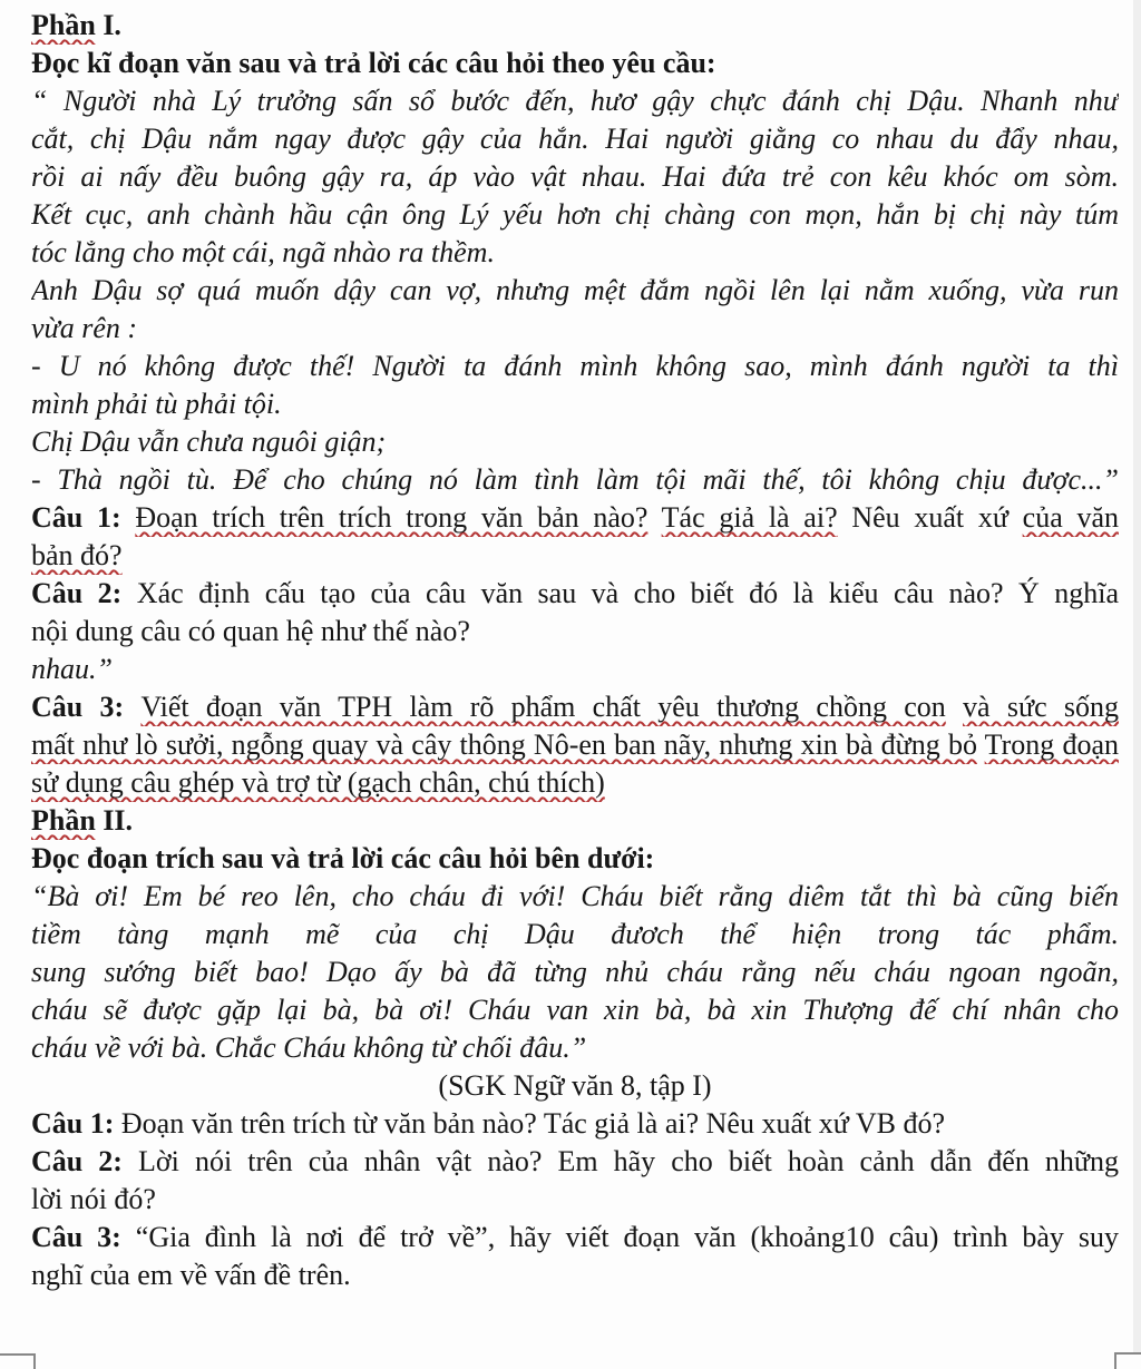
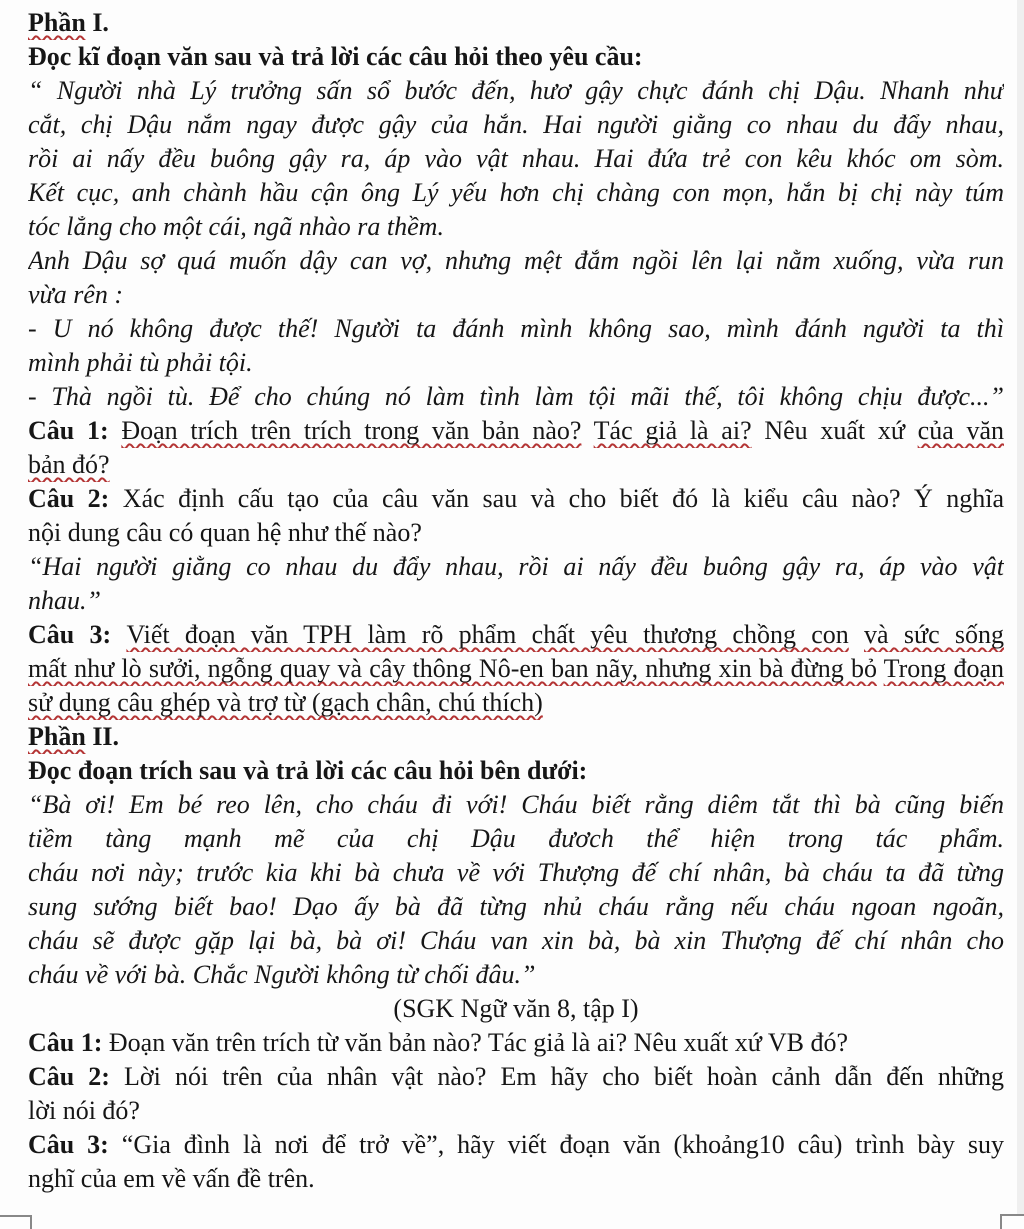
  Phần I.
  Đọc kĩ đoạn văn sau và trả lời các câu hỏi theo yêu cầu:
  “ Người nhà Lý trưởng sấn sổ bước đến, hươ gậy chực đánh chị Dậu. Nhanh như
  cắt, chị Dậu nắm ngay được gậy của hắn. Hai người giằng co nhau du đẩy nhau,
  rồi ai nấy đều buông gậy ra, áp vào vật nhau. Hai đứa trẻ con kêu khóc om sòm.
  Kết cục, anh chành hầu cận ông Lý yếu hơn chị chàng con mọn, hắn bị chị này túm
  tóc lẳng cho một cái, ngã nhào ra thềm.
  Anh Dậu sợ quá muốn dậy can vợ, nhưng mệt đắm ngồi lên lại nằm xuống, vừa run
  vừa rên :
  - U nó không được thế! Người ta đánh mình không sao, mình đánh người ta thì
  mình phải tù phải tội.
- Chị Dậu vẫn chưa nguôi giận;
  - Thà ngồi tù. Để cho chúng nó làm tình làm tội mãi thế, tôi không chịu được...”
  Câu 1: Đoạn trích trên trích trong văn bản nào? Tác giả là ai? Nêu xuất xứ của văn
  bản đó?
  Câu 2: Xác định cấu tạo của câu văn sau và cho biết đó là kiểu câu nào? Ý nghĩa
  nội dung câu có quan hệ như thế nào?
+ “Hai người giằng co nhau du đẩy nhau, rồi ai nấy đều buông gậy ra, áp vào vật
  nhau.”
  Câu 3: Viết đoạn văn TPH làm rõ phẩm chất yêu thương chồng con và sức sống
  mất như lò sưởi, ngỗng quay và cây thông Nô-en ban nãy, nhưng xin bà đừng bỏ Trong đoạn
  sử dụng câu ghép và trợ từ (gạch chân, chú thích)
  Phần II.
  Đọc đoạn trích sau và trả lời các câu hỏi bên dưới:
  “Bà ơi! Em bé reo lên, cho cháu đi với! Cháu biết rằng diêm tắt thì bà cũng biến
  tiềm tàng mạnh mẽ của chị Dậu đươch thể hiện trong tác phẩm.
+ cháu nơi này; trước kia khi bà chưa về với Thượng đế chí nhân, bà cháu ta đã từng
  sung sướng biết bao! Dạo ấy bà đã từng nhủ cháu rằng nếu cháu ngoan ngoãn,
  cháu sẽ được gặp lại bà, bà ơi! Cháu van xin bà, bà xin Thượng đế chí nhân cho
- cháu về với bà. Chắc Cháu không từ chối đâu.”
+ cháu về với bà. Chắc Người không từ chối đâu.”
  (SGK Ngữ văn 8, tập I)
  Câu 1: Đoạn văn trên trích từ văn bản nào? Tác giả là ai? Nêu xuất xứ VB đó?
  Câu 2: Lời nói trên của nhân vật nào? Em hãy cho biết hoàn cảnh dẫn đến những
  lời nói đó?
  Câu 3: “Gia đình là nơi để trở về”, hãy viết đoạn văn (khoảng10 câu) trình bày suy
  nghĩ của em về vấn đề trên.
